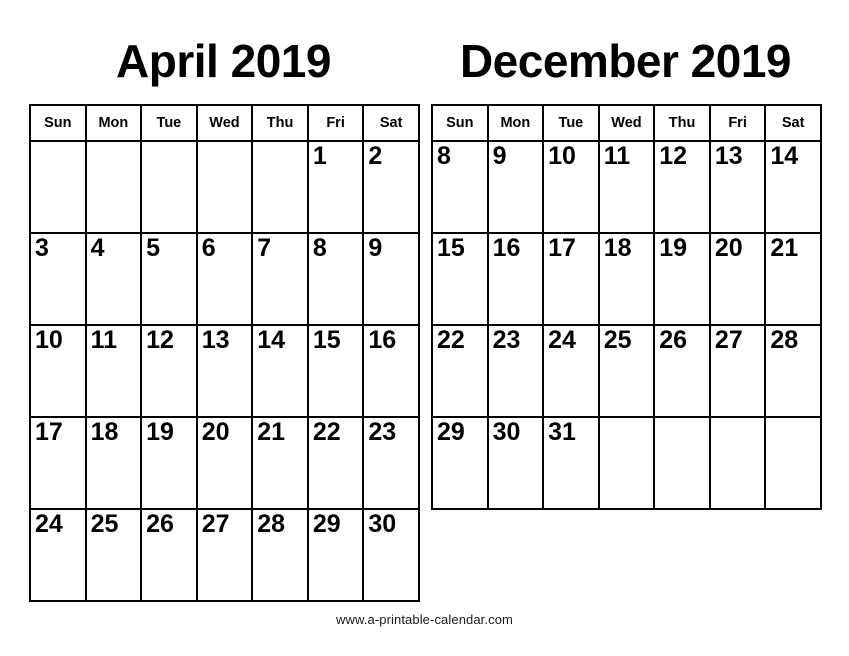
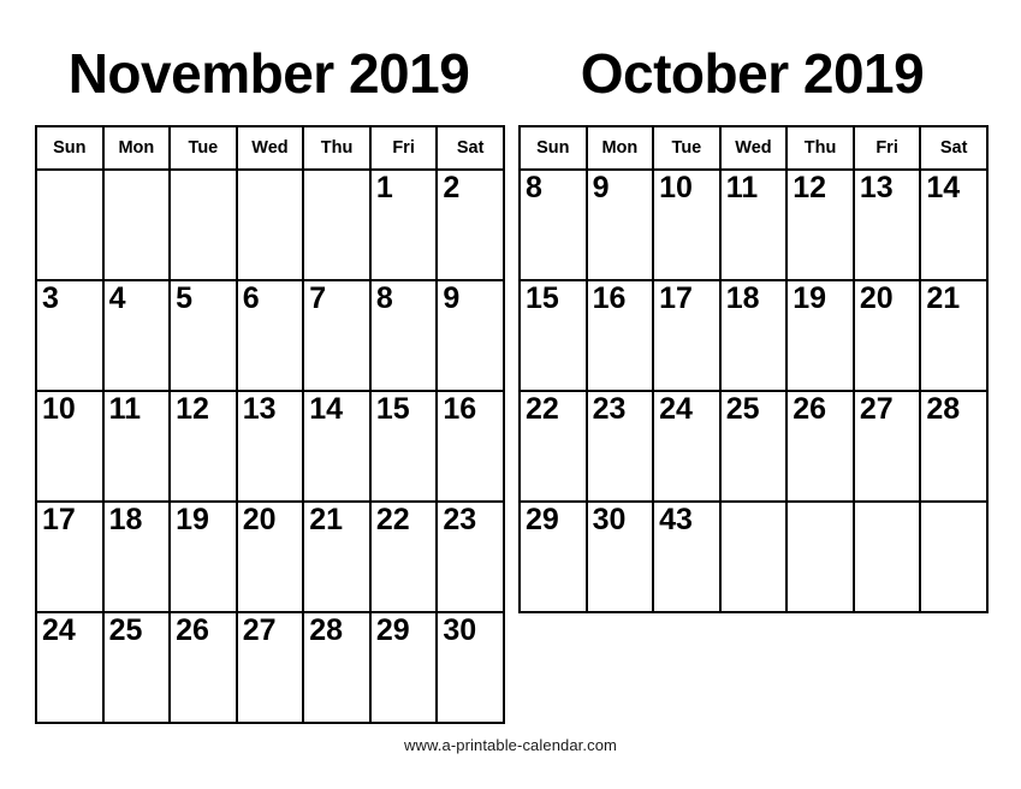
- April 2019
+ November 2019
  Sun	Mon	Tue	Wed	Thu	Fri	Sat
  					1	2
  3	4	5	6	7	8	9
  10	11	12	13	14	15	16
  17	18	19	20	21	22	23
  24	25	26	27	28	29	30
- December 2019
+ October 2019
  Sun	Mon	Tue	Wed	Thu	Fri	Sat
  8	9	10	11	12	13	14
  15	16	17	18	19	20	21
  22	23	24	25	26	27	28
- 29	30	31
+ 29	30	43
  www.a-printable-calendar.com
